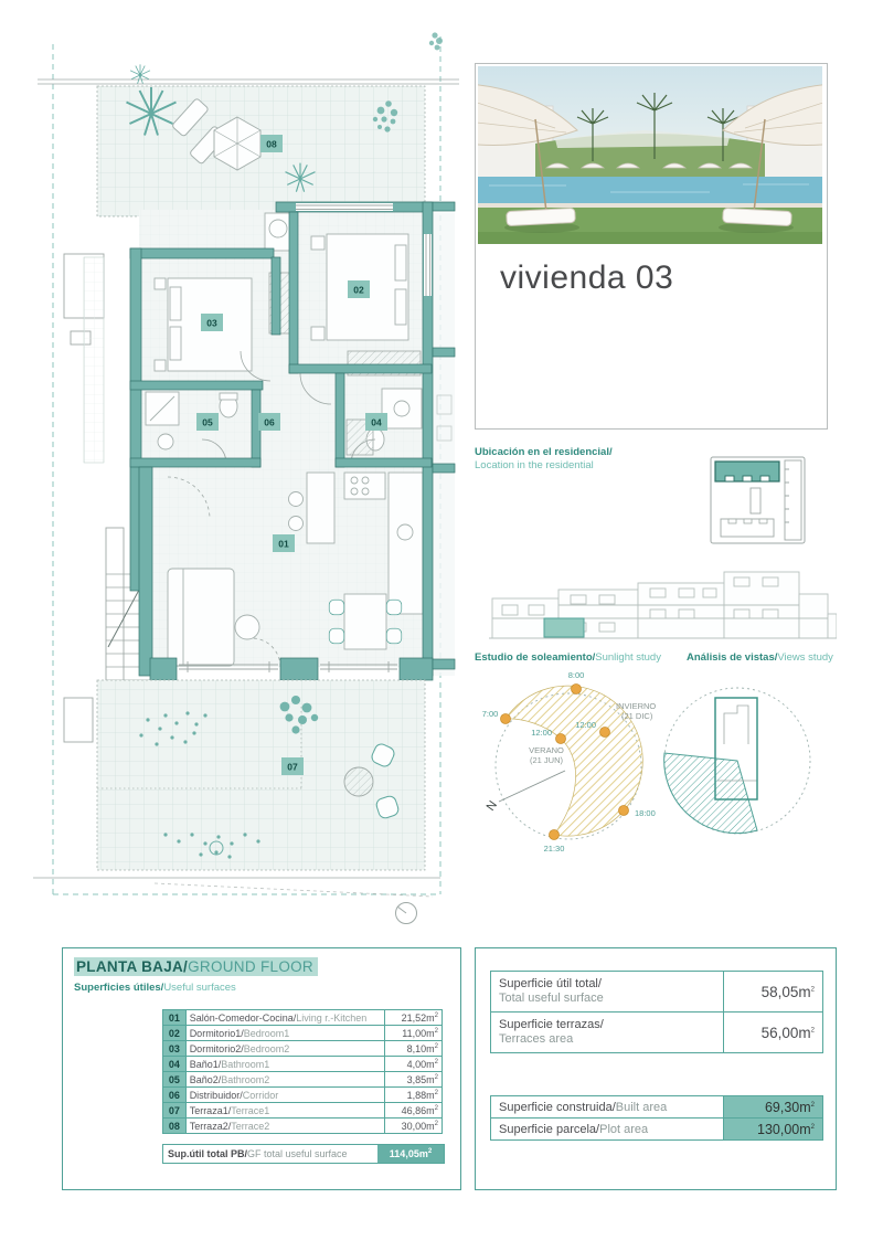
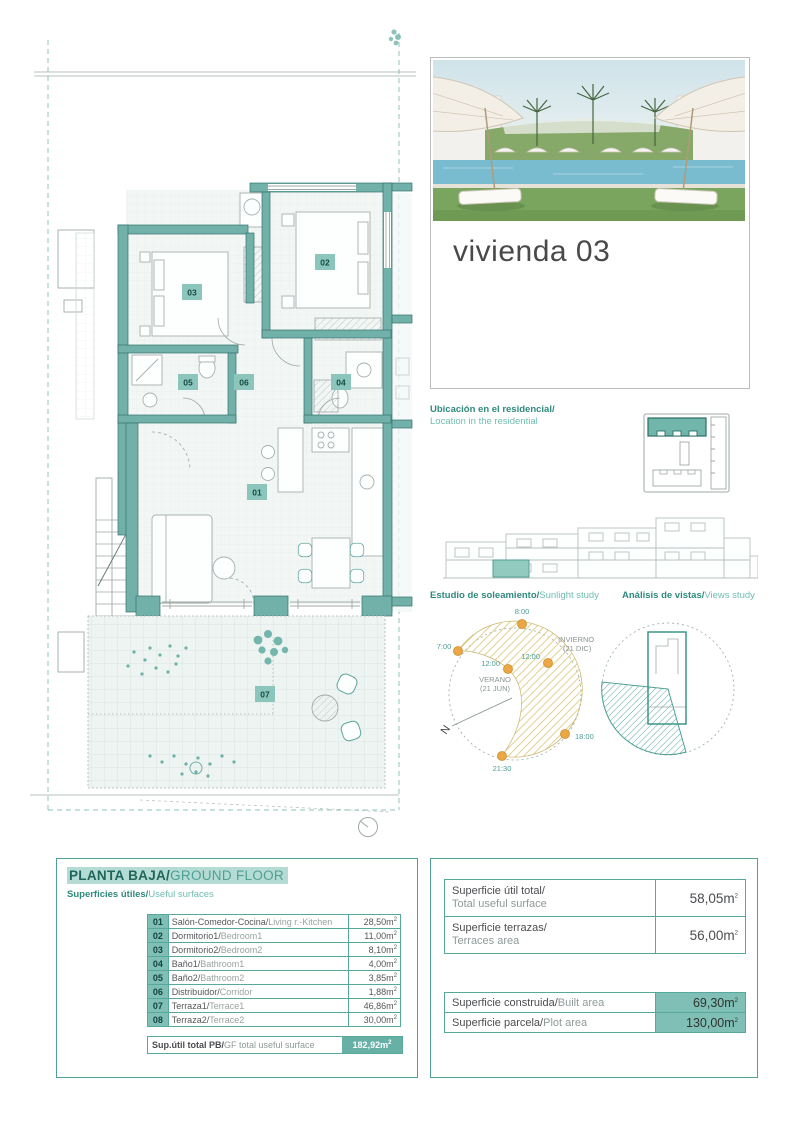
- 08
  01
  02
  03
  04
  05
  06
  07
  vivienda 03
  Ubicación en el residencial/
  Location in the residential
  Estudio de soleamiento/Sunlight study
  Análisis de vistas/Views study
  8:00
  7:00
  12:00
  12:00
  18:00
  21:30
  INVIERNO
  (21 DIC)
  VERANO
  (21 JUN)
  PLANTA BAJA/GROUND FLOOR
  Superficies útiles/Useful surfaces
- 01	Salón-Comedor-Cocina/Living r.-Kitchen	21,52m
+ 01	Salón-Comedor-Cocina/Living r.-Kitchen	28,50m
  02	Dormitorio1/Bedroom1	11,00m
  03	Dormitorio2/Bedroom2	8,10m
  04	Baño1/Bathroom1	4,00m
  05	Baño2/Bathroom2	3,85m
  06	Distribuidor/Corridor	1,88m
  07	Terraza1/Terrace1	46,86m
  08	Terraza2/Terrace2	30,00m
  Sup.útil total PB/GF total useful surface
- 114,05m
+ 182,92m
  Superficie útil total/Total useful surface	58,05m
  Superficie terrazas/Terraces area	56,00m
  Superficie construida/Built area	69,30m
  Superficie parcela/Plot area	130,00m
